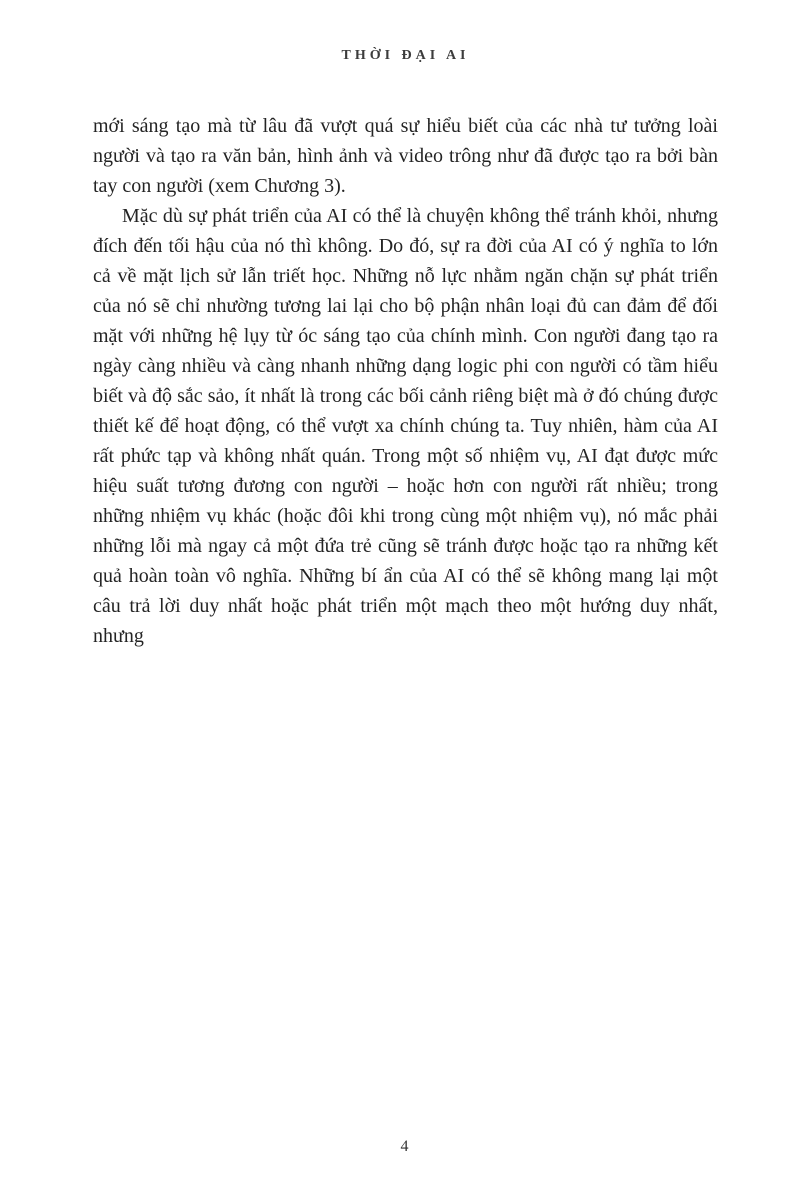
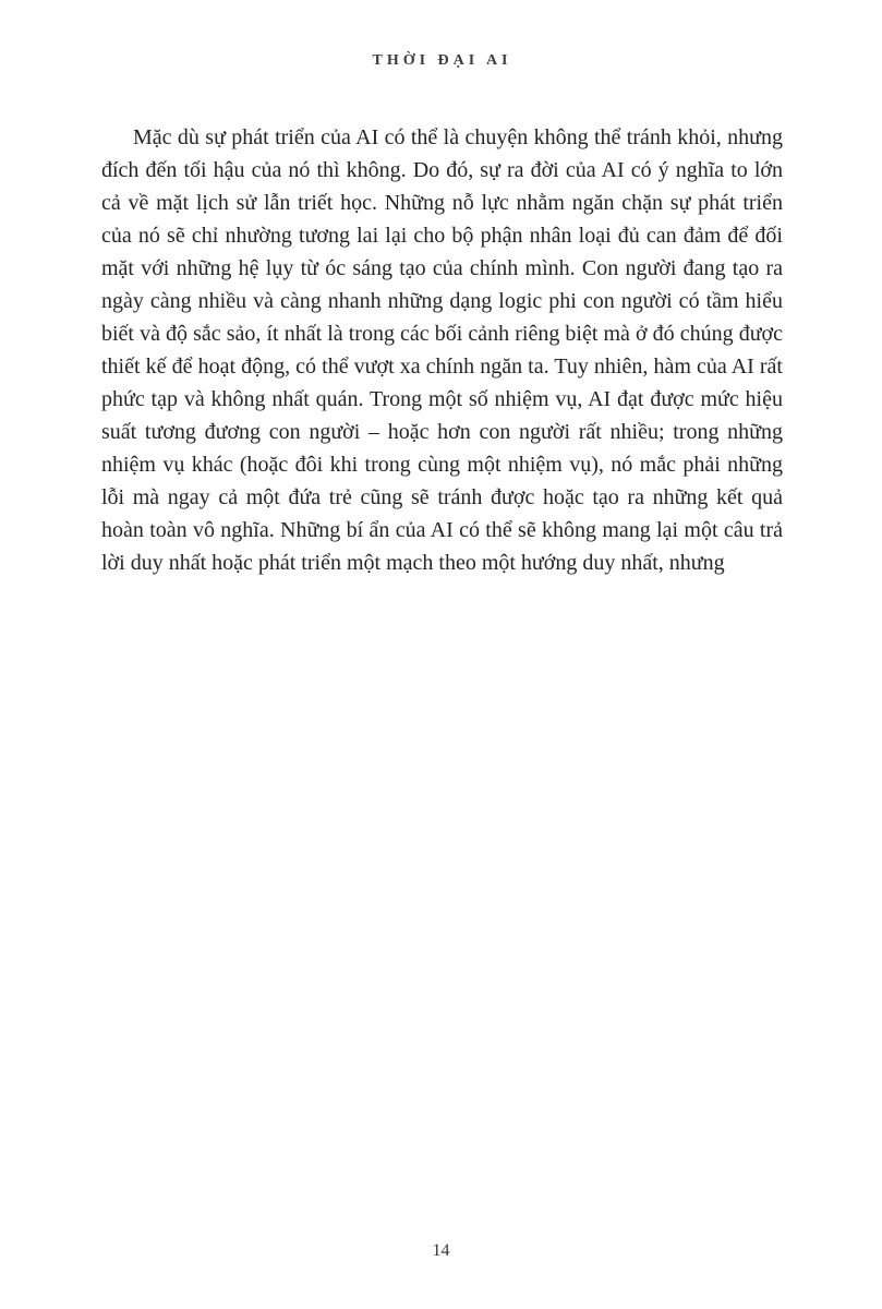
  THỜI ĐẠI AI
- mới sáng tạo mà từ lâu đã vượt quá sự hiểu biết của các nhà tư tưởng loài người và tạo ra văn bản, hình ảnh và video trông như đã được tạo ra bởi bàn tay con người (xem Chương 3).
- Mặc dù sự phát triển của AI có thể là chuyện không thể tránh khỏi, nhưng đích đến tối hậu của nó thì không. Do đó, sự ra đời của AI có ý nghĩa to lớn cả về mặt lịch sử lẫn triết học. Những nỗ lực nhằm ngăn chặn sự phát triển của nó sẽ chỉ nhường tương lai lại cho bộ phận nhân loại đủ can đảm để đối mặt với những hệ lụy từ óc sáng tạo của chính mình. Con người đang tạo ra ngày càng nhiều và càng nhanh những dạng logic phi con người có tầm hiểu biết và độ sắc sảo, ít nhất là trong các bối cảnh riêng biệt mà ở đó chúng được thiết kế để hoạt động, có thể vượt xa chính chúng ta. Tuy nhiên, hàm của AI rất phức tạp và không nhất quán. Trong một số nhiệm vụ, AI đạt được mức hiệu suất tương đương con người – hoặc hơn con người rất nhiều; trong những nhiệm vụ khác (hoặc đôi khi trong cùng một nhiệm vụ), nó mắc phải những lỗi mà ngay cả một đứa trẻ cũng sẽ tránh được hoặc tạo ra những kết quả hoàn toàn vô nghĩa. Những bí ẩn của AI có thể sẽ không mang lại một câu trả lời duy nhất hoặc phát triển một mạch theo một hướng duy nhất, nhưng
+ Mặc dù sự phát triển của AI có thể là chuyện không thể tránh khỏi, nhưng đích đến tối hậu của nó thì không. Do đó, sự ra đời của AI có ý nghĩa to lớn cả về mặt lịch sử lẫn triết học. Những nỗ lực nhằm ngăn chặn sự phát triển của nó sẽ chỉ nhường tương lai lại cho bộ phận nhân loại đủ can đảm để đối mặt với những hệ lụy từ óc sáng tạo của chính mình. Con người đang tạo ra ngày càng nhiều và càng nhanh những dạng logic phi con người có tầm hiểu biết và độ sắc sảo, ít nhất là trong các bối cảnh riêng biệt mà ở đó chúng được thiết kế để hoạt động, có thể vượt xa chính ngăn ta. Tuy nhiên, hàm của AI rất phức tạp và không nhất quán. Trong một số nhiệm vụ, AI đạt được mức hiệu suất tương đương con người – hoặc hơn con người rất nhiều; trong những nhiệm vụ khác (hoặc đôi khi trong cùng một nhiệm vụ), nó mắc phải những lỗi mà ngay cả một đứa trẻ cũng sẽ tránh được hoặc tạo ra những kết quả hoàn toàn vô nghĩa. Những bí ẩn của AI có thể sẽ không mang lại một câu trả lời duy nhất hoặc phát triển một mạch theo một hướng duy nhất, nhưng
- 4
+ 14
